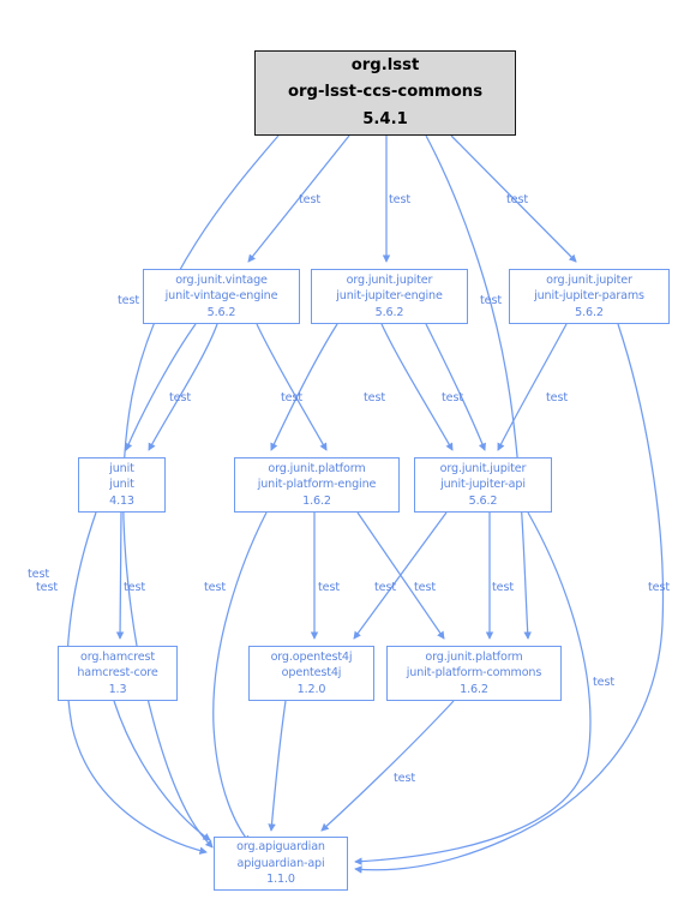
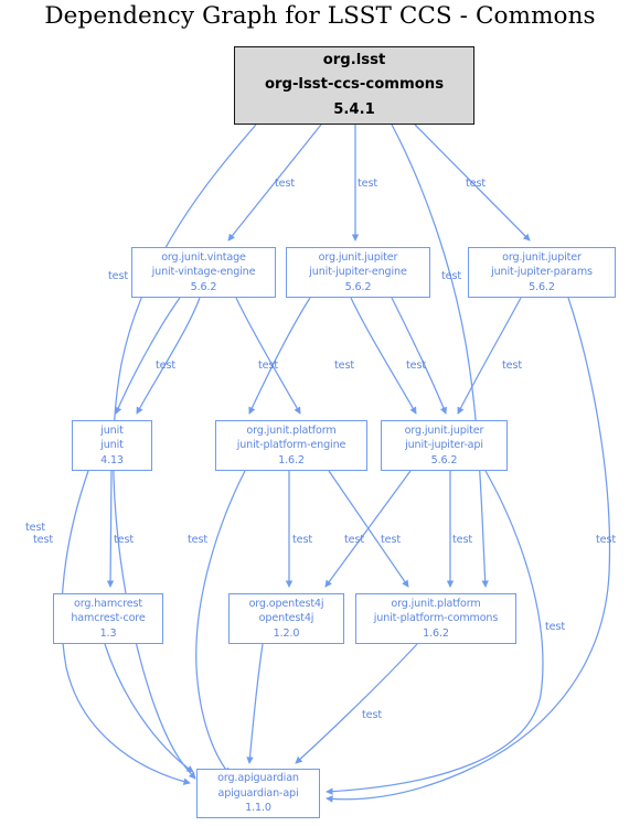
+ Dependency Graph for LSST CCS - Commons
  org.lsst
  org-lsst-ccs-commons
  5.4.1
  org.junit.vintage
  junit-vintage-engine
  5.6.2
  org.junit.jupiter
  junit-jupiter-engine
  5.6.2
  org.junit.jupiter
  junit-jupiter-params
  5.6.2
  junit
  junit
  4.13
  org.junit.platform
  junit-platform-engine
  1.6.2
  org.junit.jupiter
  junit-jupiter-api
  5.6.2
  org.hamcrest
  hamcrest-core
  1.3
  org.opentest4j
  opentest4j
  1.2.0
  org.junit.platform
  junit-platform-commons
  1.6.2
  org.apiguardian
  apiguardian-api
  1.1.0
  test
  test
  test
  test
  test
  test
  test
  test
  test
  test
  test
  test
  test
  test
  test
  test
  test
  test
  test
  test
  test
